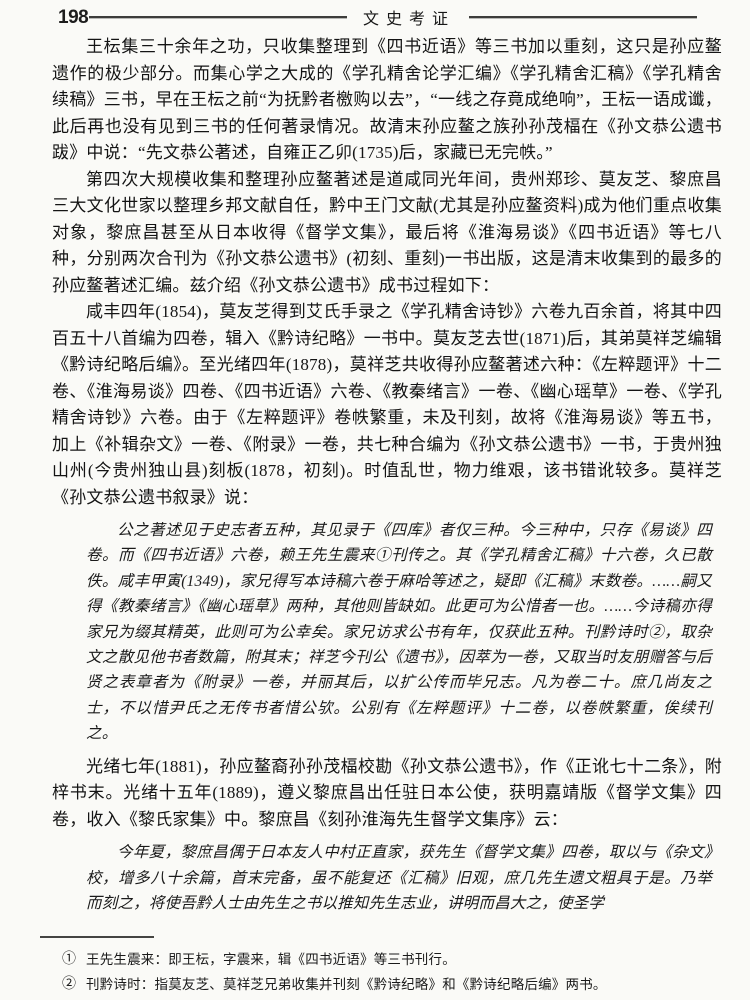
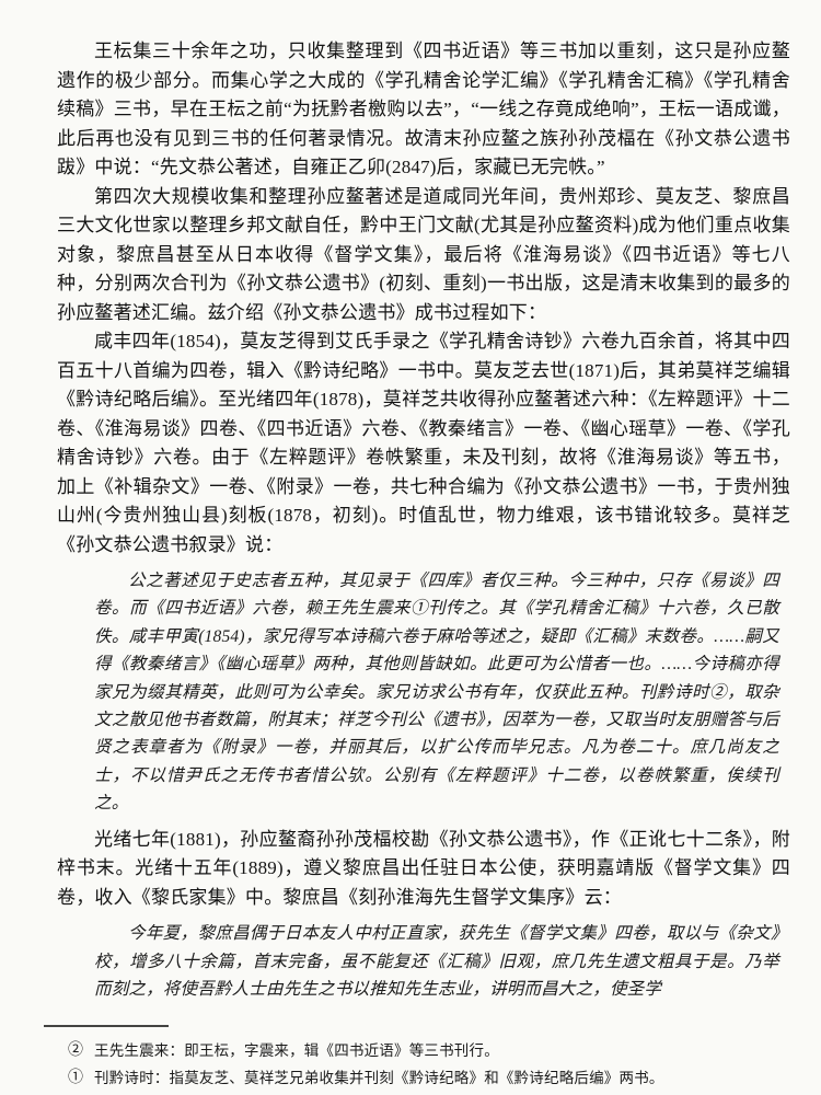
- 198
- 文史考证
- 王枟集三十余年之功，只收集整理到《四书近语》等三书加以重刻，这只是孙应鳌遗作的极少部分。而集心学之大成的《学孔精舍论学汇编》《学孔精舍汇稿》《学孔精舍续稿》三书，早在王枟之前“为抚黔者檄购以去”，“一线之存竟成绝响”，王枟一语成谶，此后再也没有见到三书的任何著录情况。故清末孙应鳌之族孙孙茂楅在《孙文恭公遗书跋》中说：“先文恭公著述，自雍正乙卯(1735)后，家藏已无完帙。”
+ 王枟集三十余年之功，只收集整理到《四书近语》等三书加以重刻，这只是孙应鳌遗作的极少部分。而集心学之大成的《学孔精舍论学汇编》《学孔精舍汇稿》《学孔精舍续稿》三书，早在王枟之前“为抚黔者檄购以去”，“一线之存竟成绝响”，王枟一语成谶，此后再也没有见到三书的任何著录情况。故清末孙应鳌之族孙孙茂楅在《孙文恭公遗书跋》中说：“先文恭公著述，自雍正乙卯(2847)后，家藏已无完帙。”
  第四次大规模收集和整理孙应鳌著述是道咸同光年间，贵州郑珍、莫友芝、黎庶昌三大文化世家以整理乡邦文献自任，黔中王门文献(尤其是孙应鳌资料)成为他们重点收集对象，黎庶昌甚至从日本收得《督学文集》，最后将《淮海易谈》《四书近语》等七八种，分别两次合刊为《孙文恭公遗书》(初刻、重刻)一书出版，这是清末收集到的最多的孙应鳌著述汇编。兹介绍《孙文恭公遗书》成书过程如下：
  咸丰四年(1854)，莫友芝得到艾氏手录之《学孔精舍诗钞》六卷九百余首，将其中四百五十八首编为四卷，辑入《黔诗纪略》一书中。莫友芝去世(1871)后，其弟莫祥芝编辑《黔诗纪略后编》。至光绪四年(1878)，莫祥芝共收得孙应鳌著述六种：《左粹题评》十二卷、《淮海易谈》四卷、《四书近语》六卷、《教秦绪言》一卷、《幽心瑶草》一卷、《学孔精舍诗钞》六卷。由于《左粹题评》卷帙繁重，未及刊刻，故将《淮海易谈》等五书，加上《补辑杂文》一卷、《附录》一卷，共七种合编为《孙文恭公遗书》一书，于贵州独山州(今贵州独山县)刻板(1878，初刻)。时值乱世，物力维艰，该书错讹较多。莫祥芝《孙文恭公遗书叙录》说：
- 公之著述见于史志者五种，其见录于《四库》者仅三种。今三种中，只存《易谈》四卷。而《四书近语》六卷，赖王先生震来①刊传之。其《学孔精舍汇稿》十六卷，久已散佚。咸丰甲寅(1349)，家兄得写本诗稿六卷于麻哈等述之，疑即《汇稿》末数卷。……嗣又得《教秦绪言》《幽心瑶草》两种，其他则皆缺如。此更可为公惜者一也。……今诗稿亦得家兄为缀其精英，此则可为公幸矣。家兄访求公书有年，仅获此五种。刊黔诗时②，取杂文之散见他书者数篇，附其末；祥芝今刊公《遗书》，因萃为一卷，又取当时友朋赠答与后贤之表章者为《附录》一卷，并丽其后，以扩公传而毕兄志。凡为卷二十。庶几尚友之士，不以惜尹氏之无传书者惜公欤。公别有《左粹题评》十二卷，以卷帙繁重，俟续刊之。
+ 公之著述见于史志者五种，其见录于《四库》者仅三种。今三种中，只存《易谈》四卷。而《四书近语》六卷，赖王先生震来①刊传之。其《学孔精舍汇稿》十六卷，久已散佚。咸丰甲寅(1854)，家兄得写本诗稿六卷于麻哈等述之，疑即《汇稿》末数卷。……嗣又得《教秦绪言》《幽心瑶草》两种，其他则皆缺如。此更可为公惜者一也。……今诗稿亦得家兄为缀其精英，此则可为公幸矣。家兄访求公书有年，仅获此五种。刊黔诗时②，取杂文之散见他书者数篇，附其末；祥芝今刊公《遗书》，因萃为一卷，又取当时友朋赠答与后贤之表章者为《附录》一卷，并丽其后，以扩公传而毕兄志。凡为卷二十。庶几尚友之士，不以惜尹氏之无传书者惜公欤。公别有《左粹题评》十二卷，以卷帙繁重，俟续刊之。
  光绪七年(1881)，孙应鳌裔孙孙茂楅校勘《孙文恭公遗书》，作《正讹七十二条》，附梓书末。光绪十五年(1889)，遵义黎庶昌出任驻日本公使，获明嘉靖版《督学文集》四卷，收入《黎氏家集》中。黎庶昌《刻孙淮海先生督学文集序》云：
  今年夏，黎庶昌偶于日本友人中村正直家，获先生《督学文集》四卷，取以与《杂文》校，增多八十余篇，首末完备，虽不能复还《汇稿》旧观，庶几先生遗文粗具于是。乃举而刻之，将使吾黔人士由先生之书以推知先生志业，讲明而昌大之，使圣学
- ①
+ ②
  王先生震来：即王枟，字震来，辑《四书近语》等三书刊行。
- ②
+ ①
  刊黔诗时：指莫友芝、莫祥芝兄弟收集并刊刻《黔诗纪略》和《黔诗纪略后编》两书。
